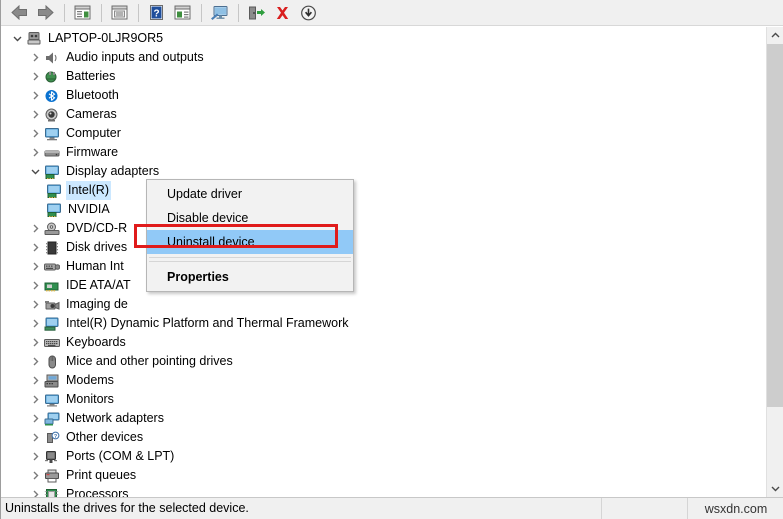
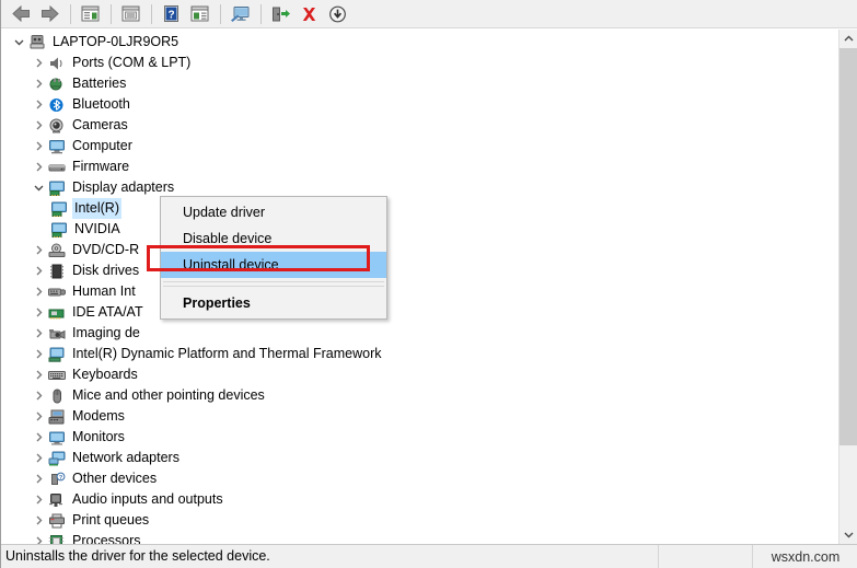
  ?
  LAPTOP-0LJR9OR5
- Audio inputs and outputs
+ Ports (COM & LPT)
  Batteries
  Bluetooth
  Cameras
  Computer
  Firmware
  Display adapters
  Intel(R)
  NVIDIA
  DVD/CD-R
  Disk drives
  Human Int
  IDE ATA/AT
  Imaging de
  Intel(R) Dynamic Platform and Thermal Framework
  Keyboards
- Mice and other pointing drives
+ Mice and other pointing devices
  Modems
  Monitors
  Network adapters
  Other devices
- Ports (COM & LPT)
+ Audio inputs and outputs
  Print queues
  Processors
  Update driver
  Disable device
  Uninstall device
  Properties
- Uninstalls the drives for the selected device.
+ Uninstalls the driver for the selected device.
  wsxdn.com
